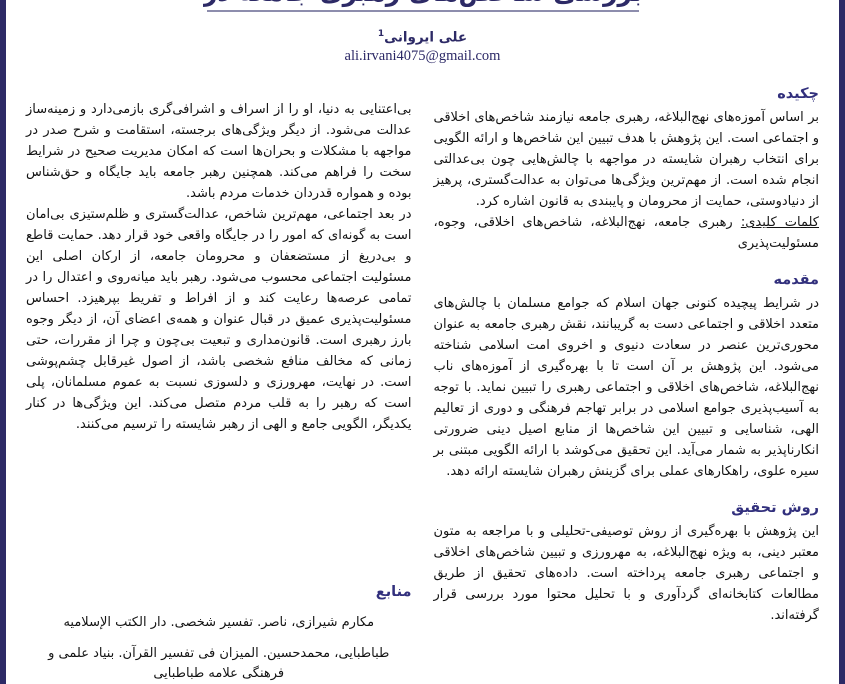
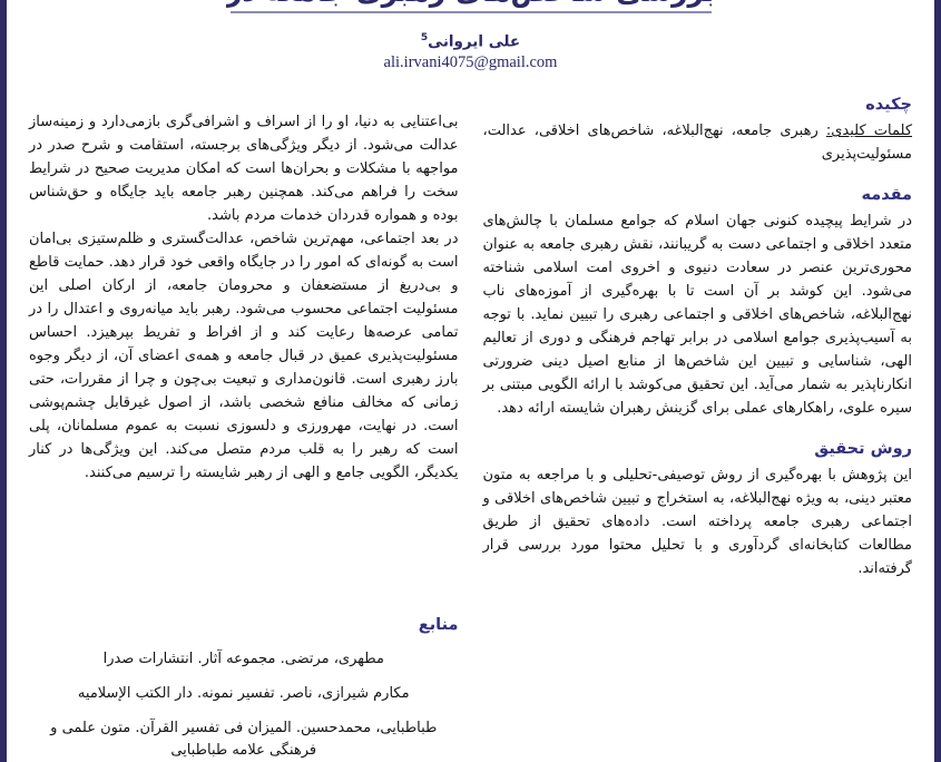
- علی ایروانی1
+ علی ایروانی5
  ali.irvani4075@gmail.com
  چکیده
- بر اساس آموزه‌های نهج‌البلاغه، رهبری جامعه نیازمند شاخص‌های اخلاقی و اجتماعی است. این پژوهش با هدف تبیین این شاخص‌ها و ارائه الگویی برای انتخاب رهبران شایسته در مواجهه با چالش‌هایی چون بی‌عدالتی انجام شده است. از مهم‌ترین ویژگی‌ها می‌توان به عدالت‌گستری، پرهیز از دنیادوستی، حمایت از محرومان و پایبندی به قانون اشاره کرد.
- کلمات کلیدی: رهبری جامعه، نهج‌البلاغه، شاخص‌های اخلاقی، وجوه، مسئولیت‌پذیری
+ کلمات کلیدی: رهبری جامعه، نهج‌البلاغه، شاخص‌های اخلاقی، عدالت، مسئولیت‌پذیری
  مقدمه
- در شرایط پیچیده کنونی جهان اسلام که جوامع مسلمان با چالش‌های متعدد اخلاقی و اجتماعی دست به گریبانند، نقش رهبری جامعه به عنوان محوری‌ترین عنصر در سعادت دنیوی و اخروی امت اسلامی شناخته می‌شود. این پژوهش بر آن است تا با بهره‌گیری از آموزه‌های ناب نهج‌البلاغه، شاخص‌های اخلاقی و اجتماعی رهبری را تبیین نماید. با توجه به آسیب‌پذیری جوامع اسلامی در برابر تهاجم فرهنگی و دوری از تعالیم الهی، شناسایی و تبیین این شاخص‌ها از منابع اصیل دینی ضرورتی انکارناپذیر به شمار می‌آید. این تحقیق می‌کوشد با ارائه الگویی مبتنی بر سیره علوی، راهکارهای عملی برای گزینش رهبران شایسته ارائه دهد.
+ در شرایط پیچیده کنونی جهان اسلام که جوامع مسلمان با چالش‌های متعدد اخلاقی و اجتماعی دست به گریبانند، نقش رهبری جامعه به عنوان محوری‌ترین عنصر در سعادت دنیوی و اخروی امت اسلامی شناخته می‌شود. این کوشد بر آن است تا با بهره‌گیری از آموزه‌های ناب نهج‌البلاغه، شاخص‌های اخلاقی و اجتماعی رهبری را تبیین نماید. با توجه به آسیب‌پذیری جوامع اسلامی در برابر تهاجم فرهنگی و دوری از تعالیم الهی، شناسایی و تبیین این شاخص‌ها از منابع اصیل دینی ضرورتی انکارناپذیر به شمار می‌آید. این تحقیق می‌کوشد با ارائه الگویی مبتنی بر سیره علوی، راهکارهای عملی برای گزینش رهبران شایسته ارائه دهد.
  روش تحقیق
- این پژوهش با بهره‌گیری از روش توصیفی-تحلیلی و با مراجعه به متون معتبر دینی، به ویژه نهج‌البلاغه، به مهرورزی و تبیین شاخص‌های اخلاقی و اجتماعی رهبری جامعه پرداخته است. داده‌های تحقیق از طریق مطالعات کتابخانه‌ای گردآوری و با تحلیل محتوا مورد بررسی قرار گرفته‌اند.
+ این پژوهش با بهره‌گیری از روش توصیفی-تحلیلی و با مراجعه به متون معتبر دینی، به ویژه نهج‌البلاغه، به استخراج و تبیین شاخص‌های اخلاقی و اجتماعی رهبری جامعه پرداخته است. داده‌های تحقیق از طریق مطالعات کتابخانه‌ای گردآوری و با تحلیل محتوا مورد بررسی قرار گرفته‌اند.
  بی‌اعتنایی به دنیا، او را از اسراف و اشرافی‌گری بازمی‌دارد و زمینه‌ساز عدالت می‌شود. از دیگر ویژگی‌های برجسته، استقامت و شرح صدر در مواجهه با مشکلات و بحران‌ها است که امکان مدیریت صحیح در شرایط سخت را فراهم می‌کند. همچنین رهبر جامعه باید جایگاه و حق‌شناس بوده و همواره قدردان خدمات مردم باشد.
- در بعد اجتماعی، مهم‌ترین شاخص، عدالت‌گستری و ظلم‌ستیزی بی‌امان است به گونه‌ای که امور را در جایگاه واقعی خود قرار دهد. حمایت قاطع و بی‌دریغ از مستضعفان و محرومان جامعه، از ارکان اصلی این مسئولیت اجتماعی محسوب می‌شود. رهبر باید میانه‌روی و اعتدال را در تمامی عرصه‌ها رعایت کند و از افراط و تفریط بپرهیزد. احساس مسئولیت‌پذیری عمیق در قبال عنوان و همه‌ی اعضای آن، از دیگر وجوه بارز رهبری است. قانون‌مداری و تبعیت بی‌چون و چرا از مقررات، حتی زمانی که مخالف منافع شخصی باشد، از اصول غیرقابل چشم‌پوشی است. در نهایت، مهرورزی و دلسوزی نسبت به عموم مسلمانان، پلی است که رهبر را به قلب مردم متصل می‌کند. این ویژگی‌ها در کنار یکدیگر، الگویی جامع و الهی از رهبر شایسته را ترسیم می‌کنند.
+ در بعد اجتماعی، مهم‌ترین شاخص، عدالت‌گستری و ظلم‌ستیزی بی‌امان است به گونه‌ای که امور را در جایگاه واقعی خود قرار دهد. حمایت قاطع و بی‌دریغ از مستضعفان و محرومان جامعه، از ارکان اصلی این مسئولیت اجتماعی محسوب می‌شود. رهبر باید میانه‌روی و اعتدال را در تمامی عرصه‌ها رعایت کند و از افراط و تفریط بپرهیزد. احساس مسئولیت‌پذیری عمیق در قبال جامعه و همه‌ی اعضای آن، از دیگر وجوه بارز رهبری است. قانون‌مداری و تبعیت بی‌چون و چرا از مقررات، حتی زمانی که مخالف منافع شخصی باشد، از اصول غیرقابل چشم‌پوشی است. در نهایت، مهرورزی و دلسوزی نسبت به عموم مسلمانان، پلی است که رهبر را به قلب مردم متصل می‌کند. این ویژگی‌ها در کنار یکدیگر، الگویی جامع و الهی از رهبر شایسته را ترسیم می‌کنند.
  منابع
+ مطهری، مرتضی. مجموعه آثار. انتشارات صدرا
- مکارم شیرازی، ناصر. تفسیر شخصی. دار الکتب الإسلامیه
+ مکارم شیرازی، ناصر. تفسیر نمونه. دار الکتب الإسلامیه
- طباطبایی، محمدحسین. المیزان فی تفسیر القرآن. بنیاد علمی و فرهنگی علامه طباطبایی
+ طباطبایی، محمدحسین. المیزان فی تفسیر القرآن. متون علمی و فرهنگی علامه طباطبایی
